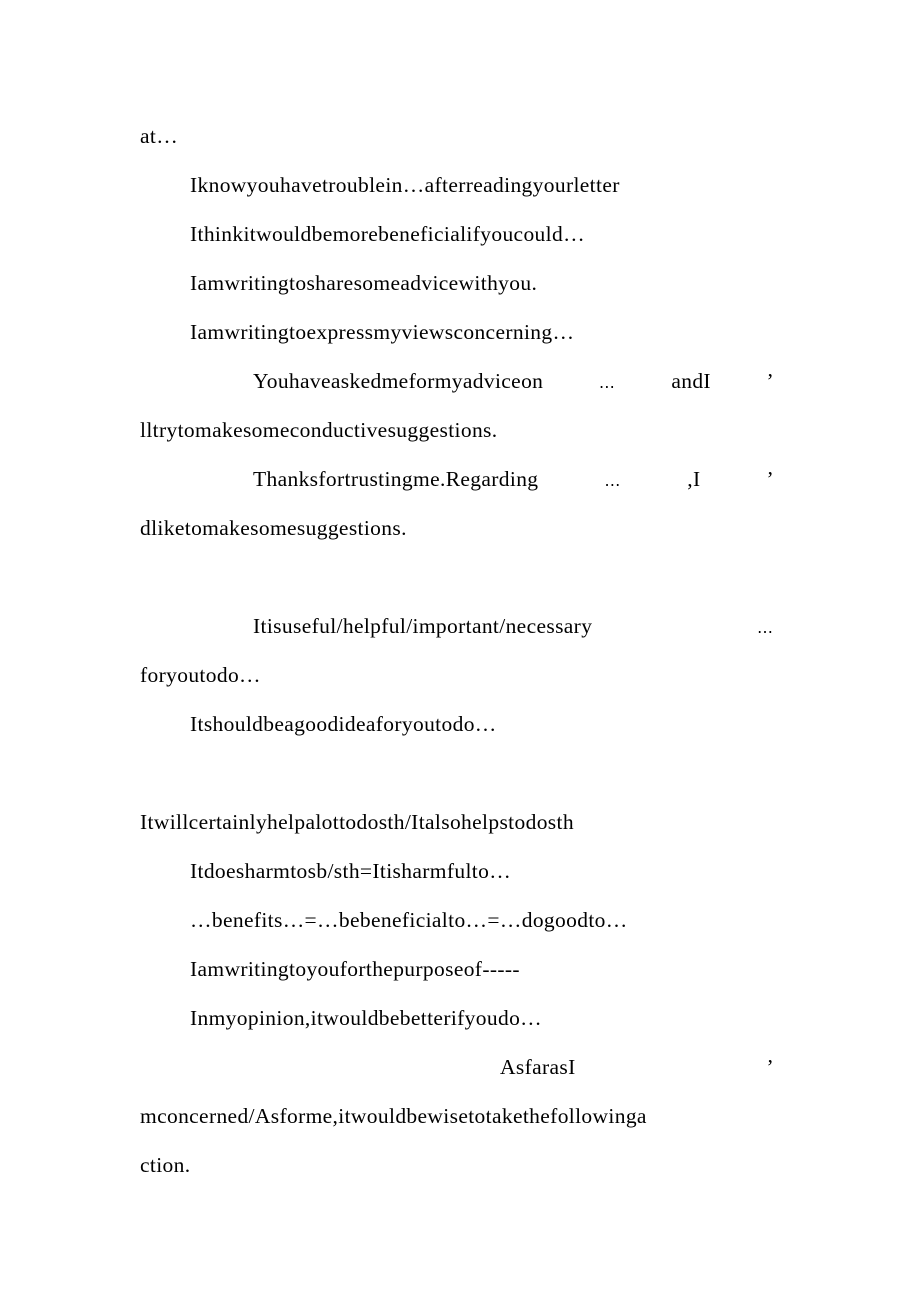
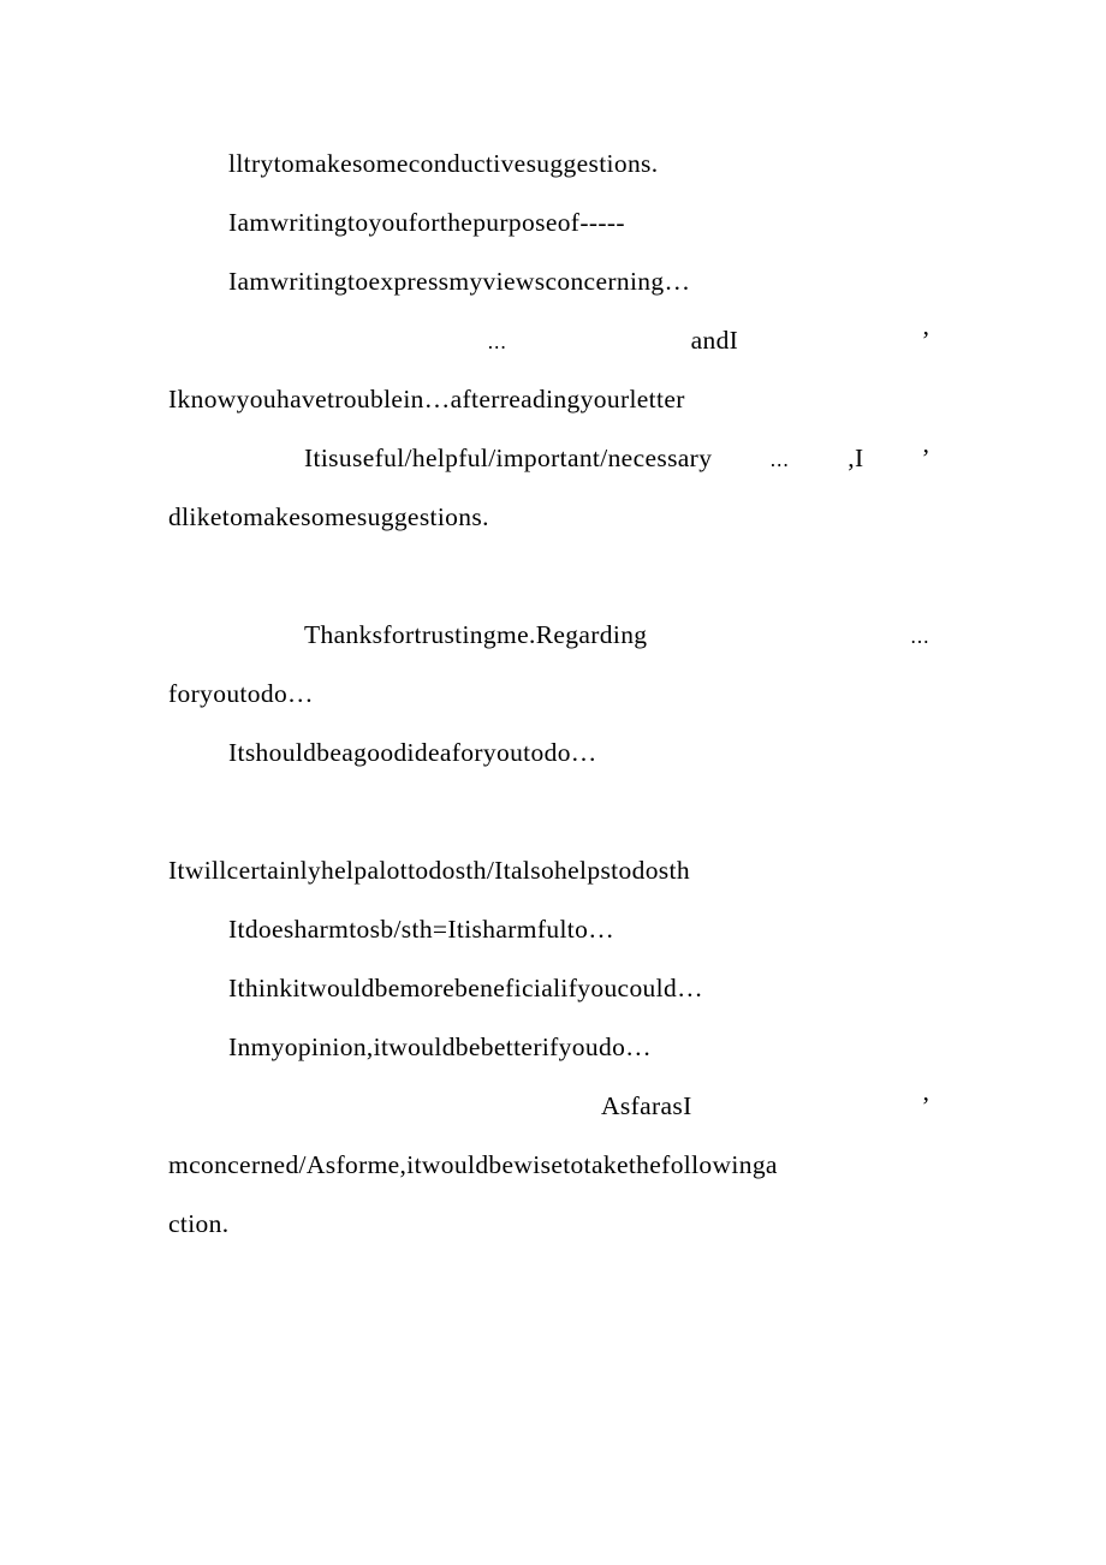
- at…
- Iknowyouhavetroublein…afterreadingyourletter
+ lltrytomakesomeconductivesuggestions.
- Ithinkitwouldbemorebeneficialifyoucould…
+ Iamwritingtoyouforthepurposeof-----
- Iamwritingtosharesomeadvicewithyou.
  Iamwritingtoexpressmyviewsconcerning…
- Youhaveaskedmeformyadviceon
  …
  andI
  ’
- lltrytomakesomeconductivesuggestions.
+ Iknowyouhavetroublein…afterreadingyourletter
- Thanksfortrustingme.Regarding
+ Itisuseful/helpful/important/necessary
  …
  ,I
  ’
  dliketomakesomesuggestions.
- Itisuseful/helpful/important/necessary
+ Thanksfortrustingme.Regarding
  …
  foryoutodo…
  Itshouldbeagoodideaforyoutodo…
  Itwillcertainlyhelpalottodosth/Italsohelpstodosth
  Itdoesharmtosb/sth=Itisharmfulto…
- …benefits…=…bebeneficialto…=…dogoodto…
- Iamwritingtoyouforthepurposeof-----
+ Ithinkitwouldbemorebeneficialifyoucould…
  Inmyopinion,itwouldbebetterifyoudo…
  AsfarasI
  ’
  mconcerned/Asforme,itwouldbewisetotakethefollowinga
  ction.
